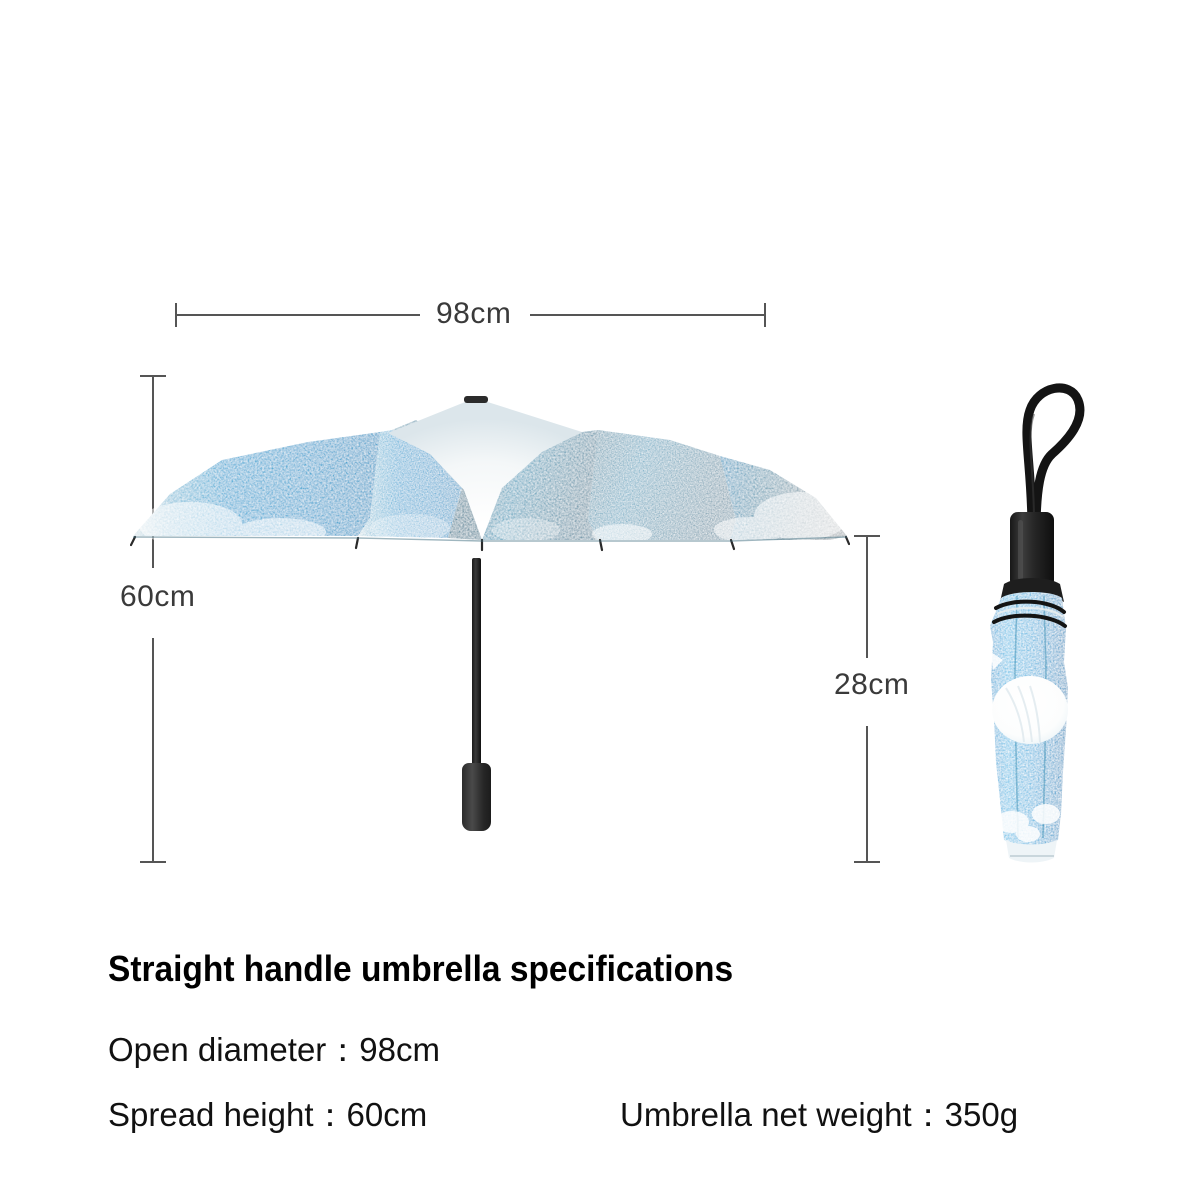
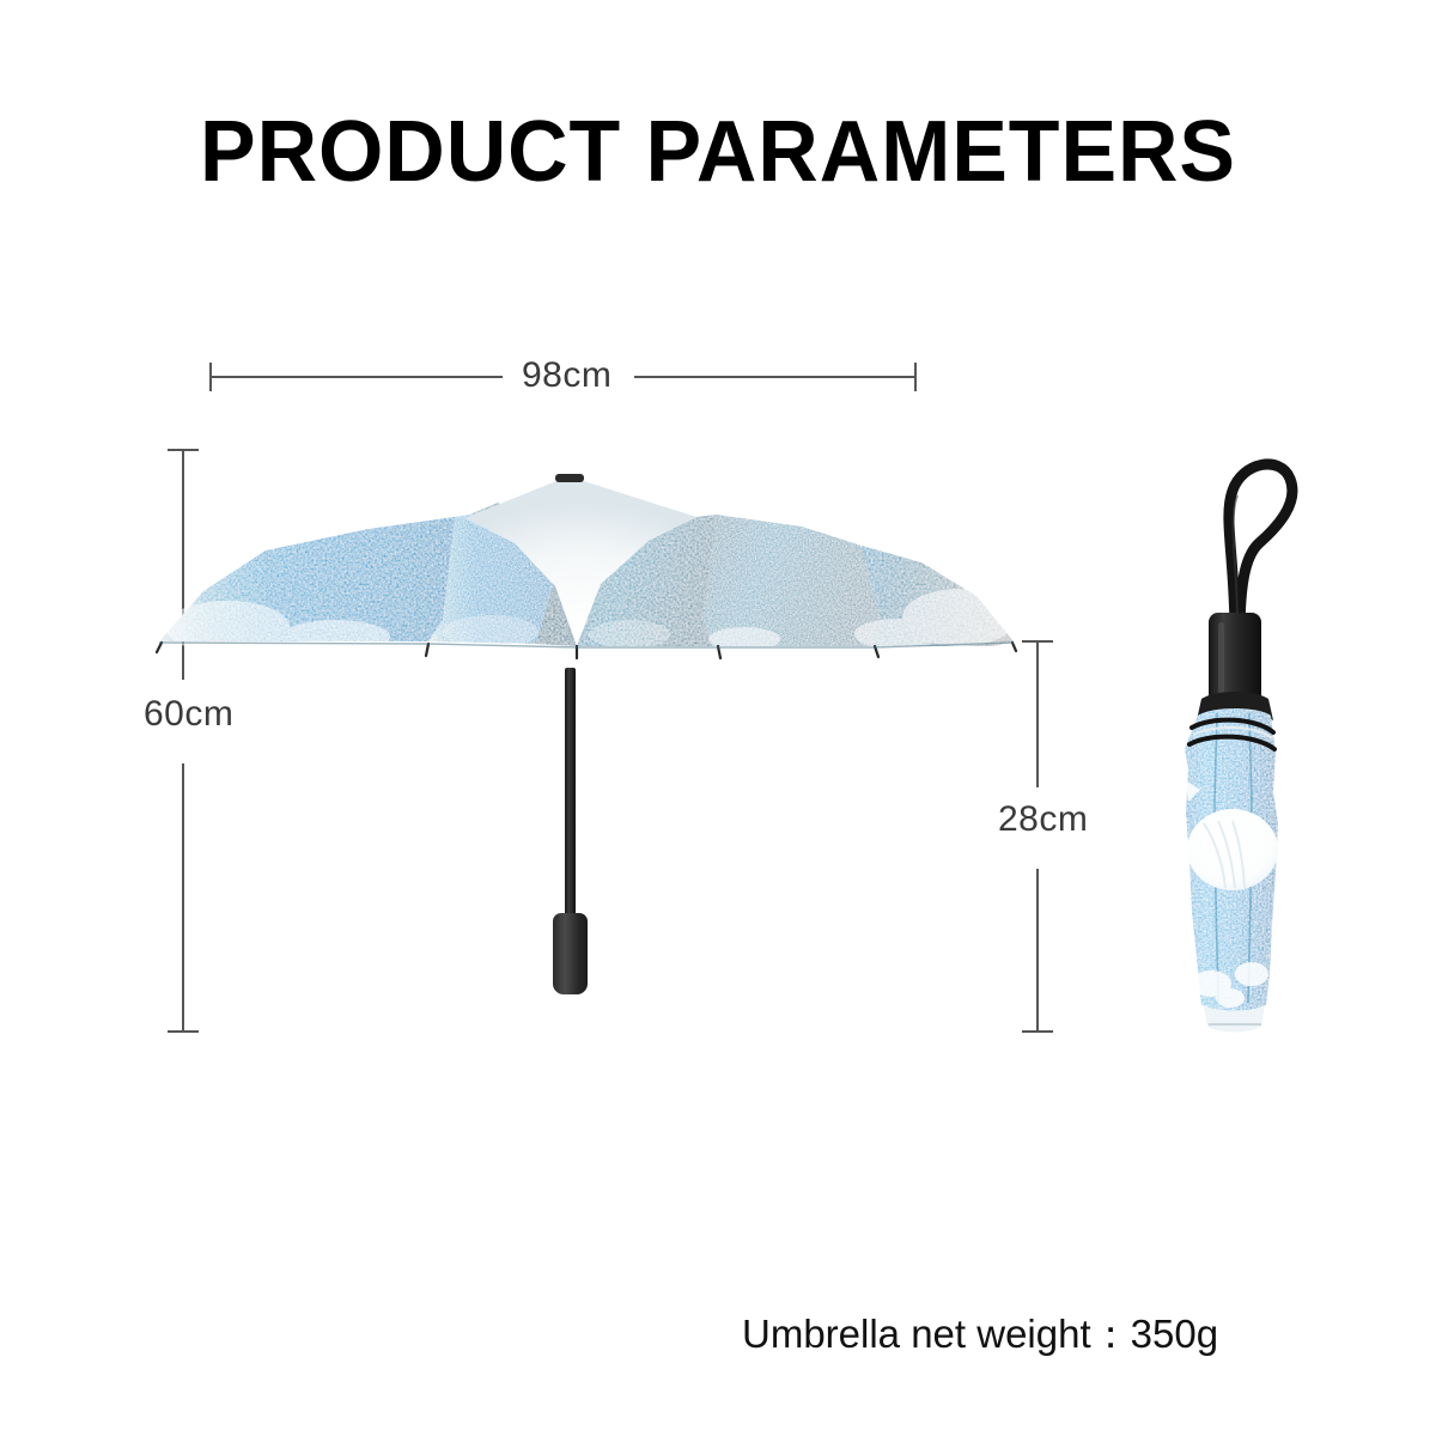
+ PRODUCT PARAMETERS
  98cm
  60cm
  28cm
- Straight handle umbrella specifications
- Open diameter：98cm
- Spread height：60cm
  Umbrella net weight：350g
